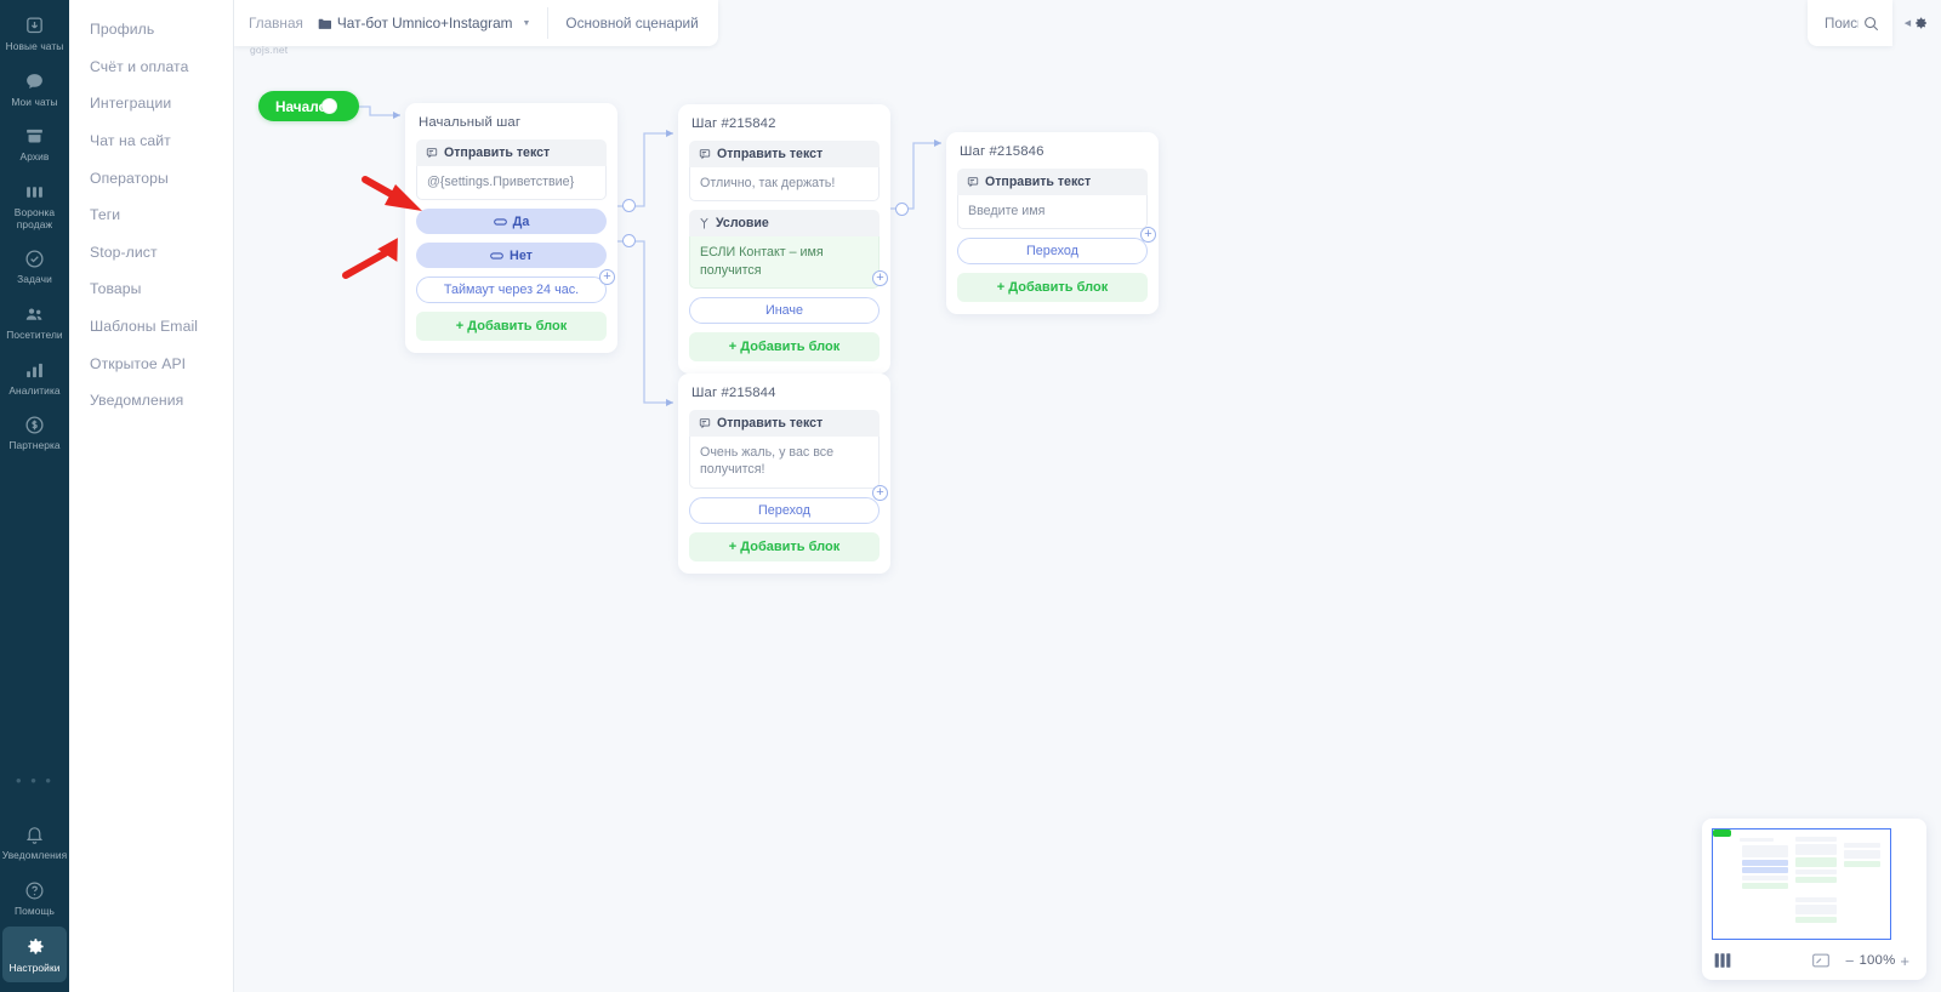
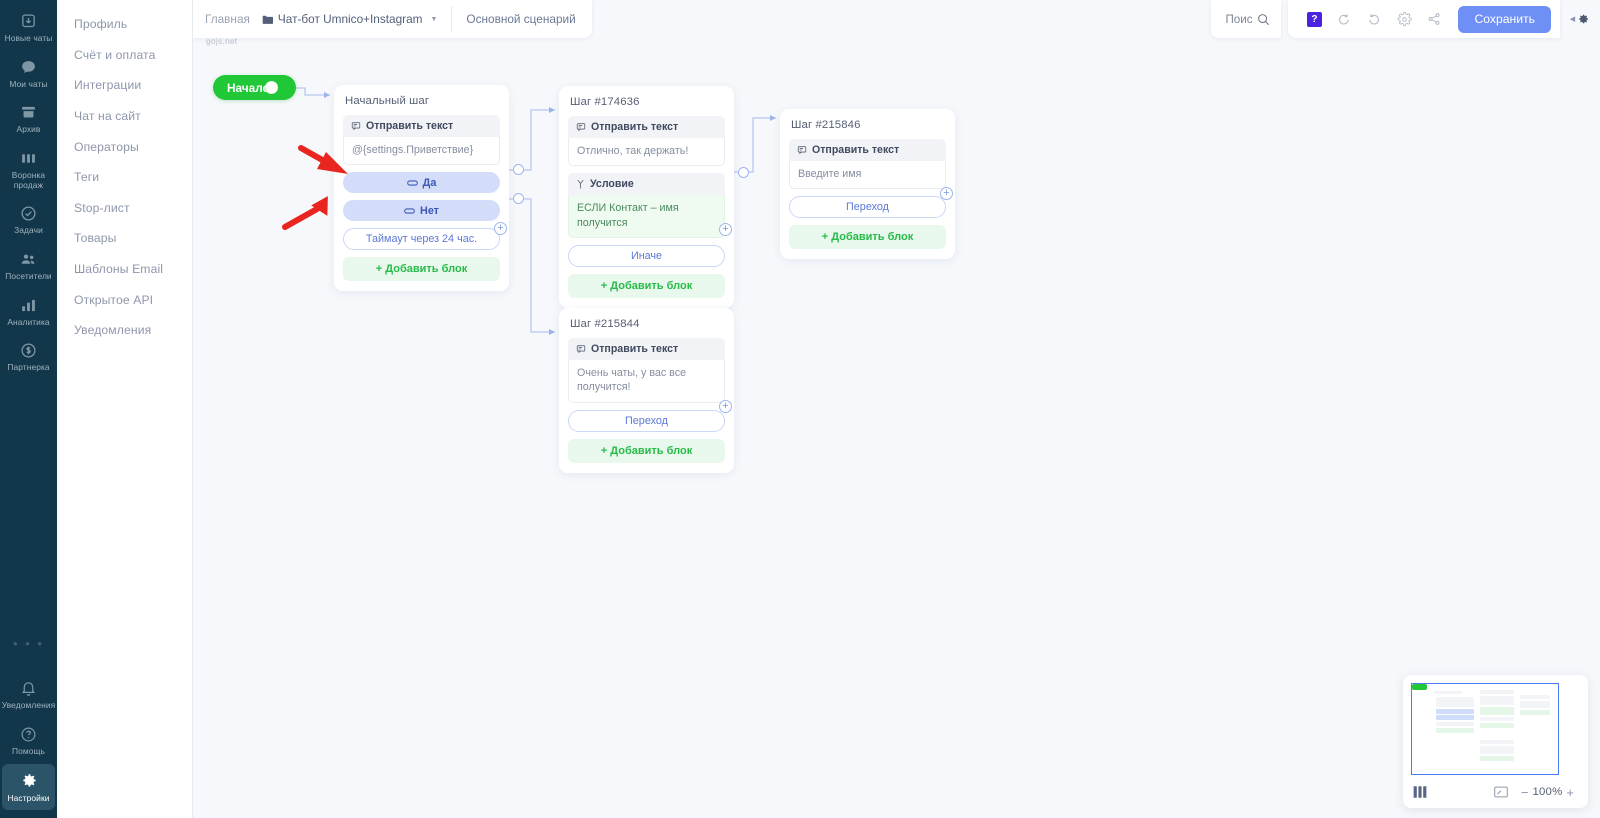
  Новые чаты
  Мои чаты
  Архив
  Воронка продаж
  Задачи
  Посетители
  Аналитика
  Партнерка
  • • •
  Уведомления
  Помощь
  Настройки
  Профиль
  Счёт и оплата
  Интеграции
  Чат на сайт
  Операторы
  Теги
  Stop-лист
  Товары
  Шаблоны Email
  Открытое API
  Уведомления
  gojs.net
  Начал
  Начальный шаг
  Отправить текст
  @{settings.Приветствие}
  Да
  Нет
  Таймаут через 24 час.
  +
  + Добавить блок
- Шаг #215842
+ Шаг #174636
  Отправить текст
  Отлично, так держать!
  Условие
  ЕСЛИ Контакт – имя получится
  Иначе
  +
  + Добавить блок
  Шаг #215846
  Отправить текст
  Введите имя
  Переход
  +
  + Добавить блок
  Шаг #215844
  Отправить текст
- Очень жаль, у вас все получится!
+ Очень чаты, у вас все получится!
  Переход
  +
  + Добавить блок
  −
  100%
  +
  Главная
  Чат-бот Umnico+Instagram
  Основной сценарий
  Поис
+ ?
+ Сохранить
